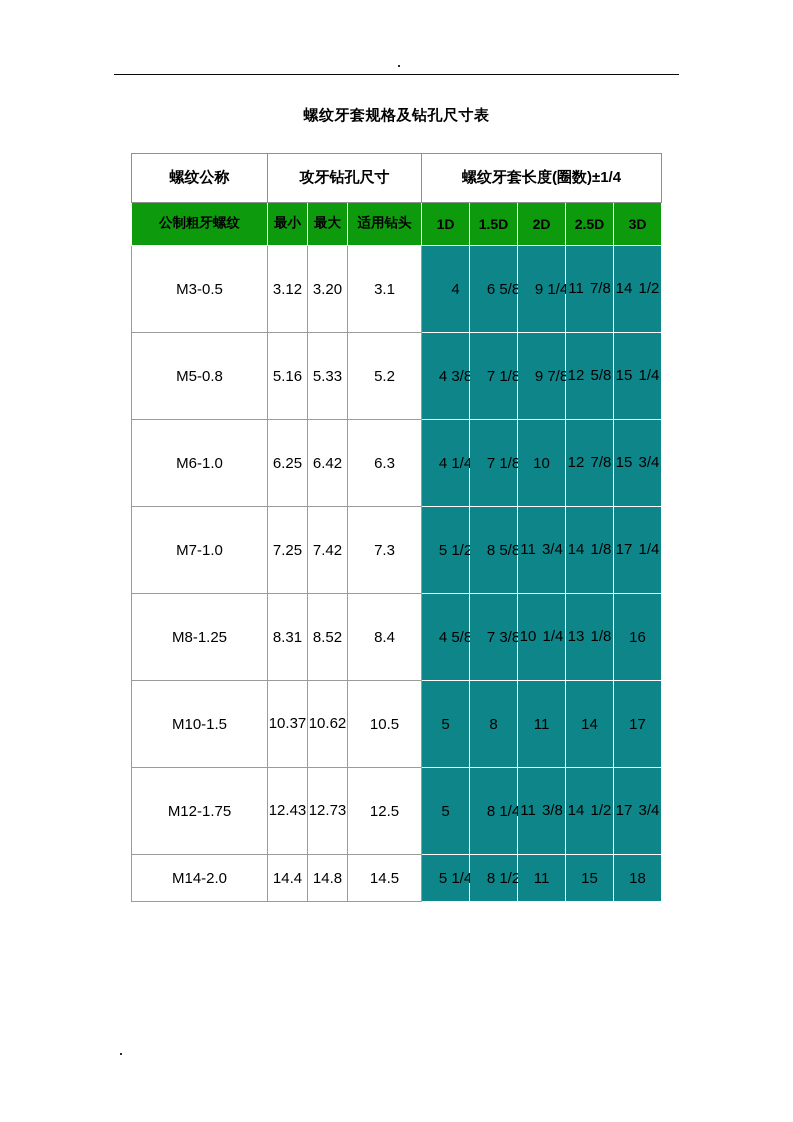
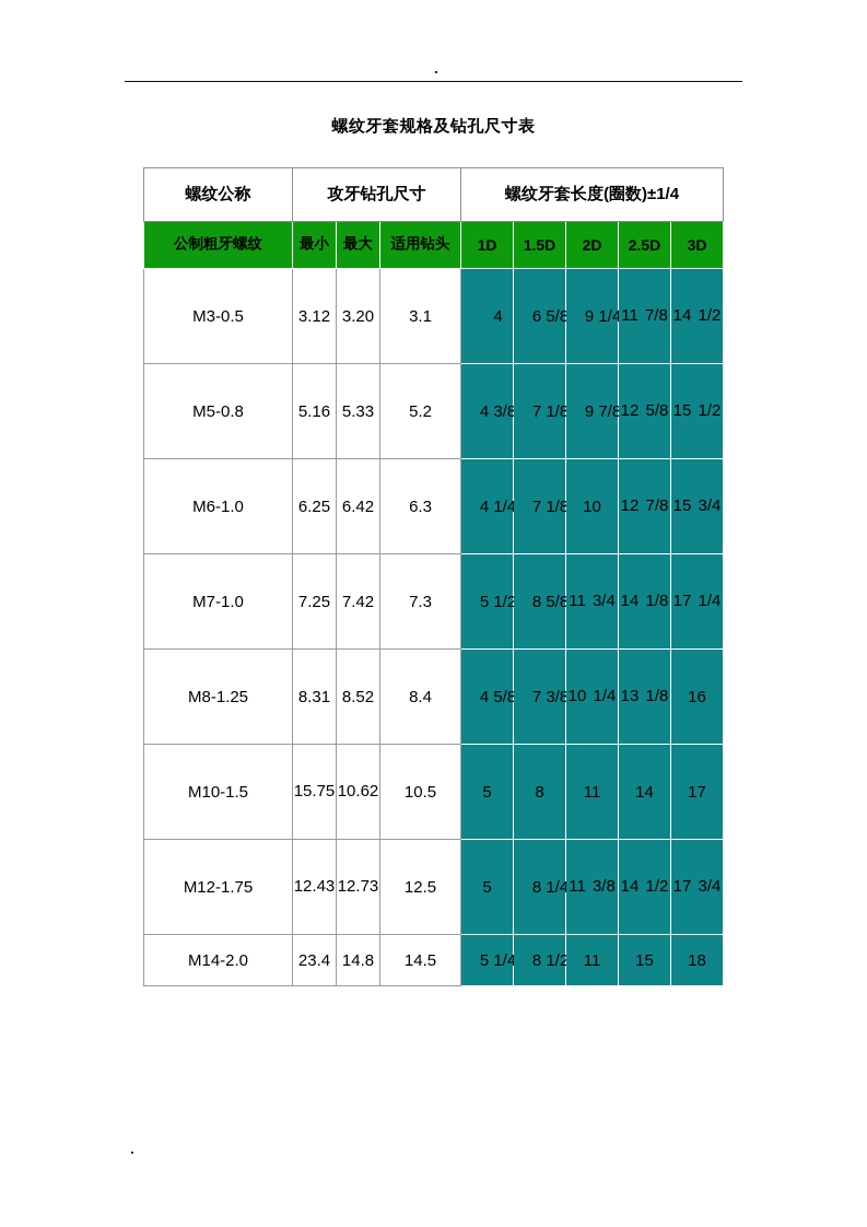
  螺纹牙套规格及钻孔尺寸表
  螺纹公称	攻牙钻孔尺寸	螺纹牙套长度(圈数)±1/4
  公制粗牙螺纹	最小	最大	适用钻头	1D	1.5D	2D	2.5D	3D
  M3-0.5	3.12	3.20	3.1	4	6 5/8	9 1/4	11 7/8	14 1/2
- M5-0.8	5.16	5.33	5.2	4 3/8	7 1/8	9 7/8	12 5/8	15 1/4
+ M5-0.8	5.16	5.33	5.2	4 3/8	7 1/8	9 7/8	12 5/8	15 1/2
  M6-1.0	6.25	6.42	6.3	4 1/4	7 1/8	10	12 7/8	15 3/4
  M7-1.0	7.25	7.42	7.3	5 1/2	8 5/8	11 3/4	14 1/8	17 1/4
  M8-1.25	8.31	8.52	8.4	4 5/8	7 3/8	10 1/4	13 1/8	16
- M10-1.5	10.37	10.62	10.5	5	8	11	14	17
+ M10-1.5	15.75	10.62	10.5	5	8	11	14	17
  M12-1.75	12.43	12.73	12.5	5	8 1/4	11 3/8	14 1/2	17 3/4
- M14-2.0	14.4	14.8	14.5	5 1/4	8 1/2	11	15	18
+ M14-2.0	23.4	14.8	14.5	5 1/4	8 1/2	11	15	18
